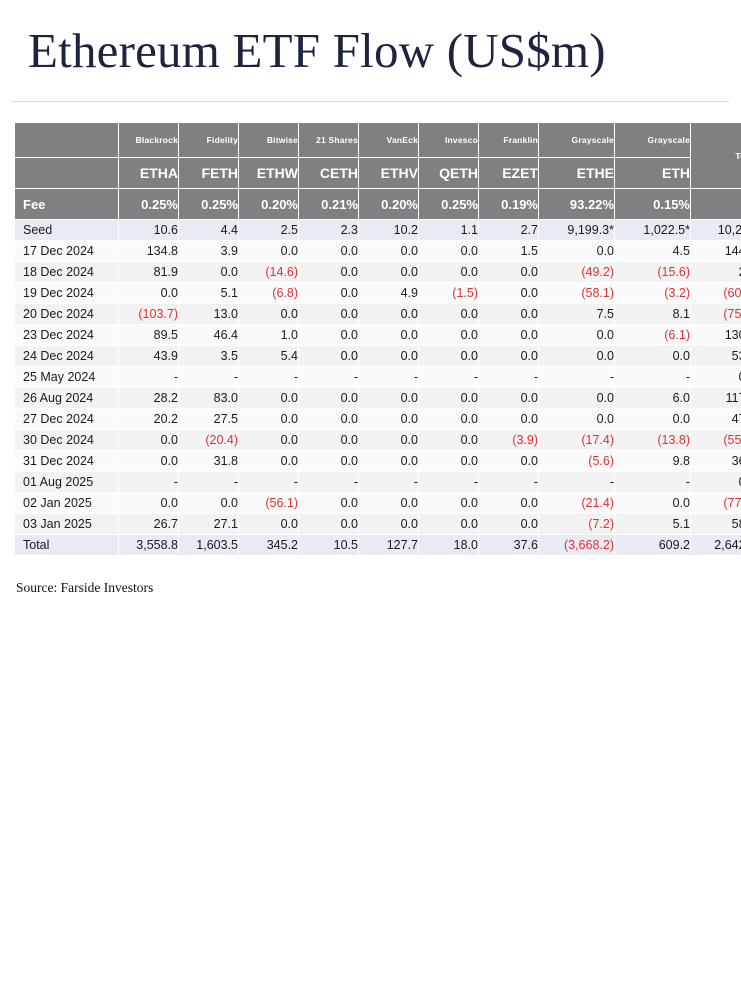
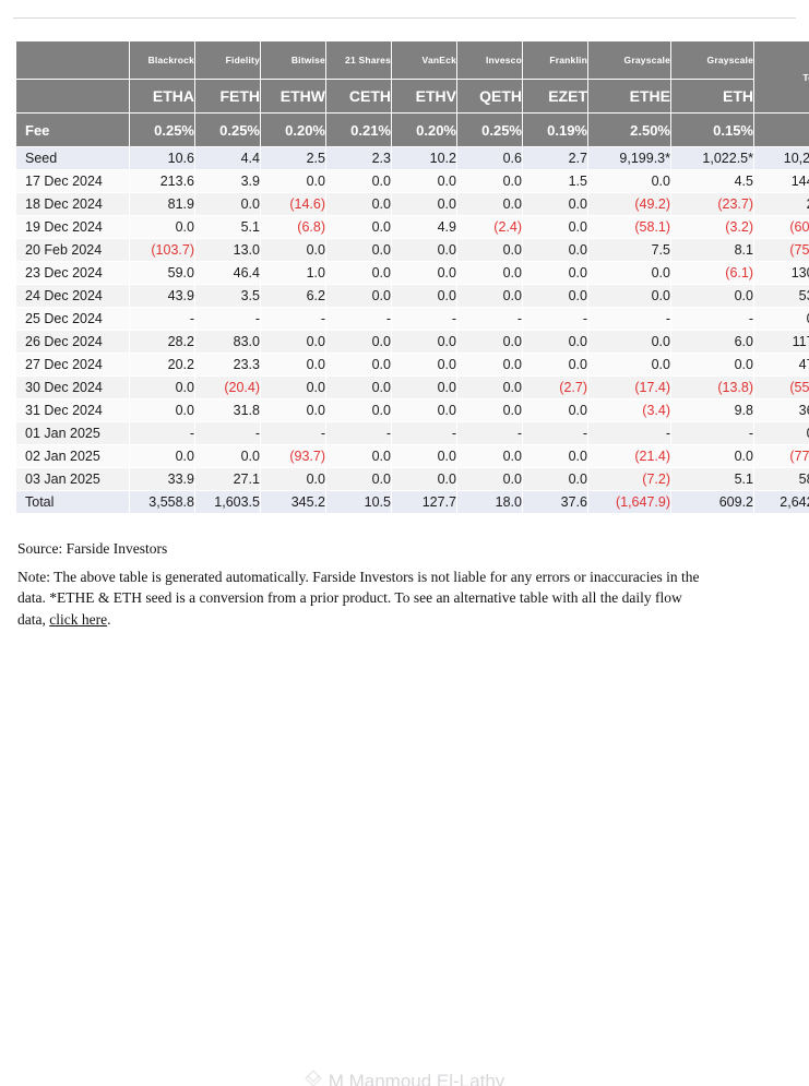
- Ethereum ETF Flow (US$m)
  	Blackrock	Fidelity	Bitwise	21 Shares	VanEck	Invesco	Franklin	Grayscale	Grayscale	T
  	ETHA	FETH	ETHW	CETH	ETHV	QETH	EZET	ETHE	ETH
- Fee	0.25%	0.25%	0.20%	0.21%	0.20%	0.25%	0.19%	93.22%	0.15%
+ Fee	0.25%	0.25%	0.20%	0.21%	0.20%	0.25%	0.19%	2.50%	0.15%
- Seed	10.6	4.4	2.5	2.3	10.2	1.1	2.7	9,199.3*	1,022.5*	10,2
+ Seed	10.6	4.4	2.5	2.3	10.2	0.6	2.7	9,199.3*	1,022.5*	10,2
- 17 Dec 2024	134.8	3.9	0.0	0.0	0.0	0.0	1.5	0.0	4.5	14
+ 17 Dec 2024	213.6	3.9	0.0	0.0	0.0	0.0	1.5	0.0	4.5	14
- 18 Dec 2024	81.9	0.0	(14.6)	0.0	0.0	0.0	0.0	(49.2)	(15.6)
+ 18 Dec 2024	81.9	0.0	(14.6)	0.0	0.0	0.0	0.0	(49.2)	(23.7)
- 19 Dec 2024	0.0	5.1	(6.8)	0.0	4.9	(1.5)	0.0	(58.1)	(3.2)	(60
+ 19 Dec 2024	0.0	5.1	(6.8)	0.0	4.9	(2.4)	0.0	(58.1)	(3.2)	(60
- 20 Dec 2024	(103.7)	13.0	0.0	0.0	0.0	0.0	0.0	7.5	8.1	(75
+ 20 Feb 2024	(103.7)	13.0	0.0	0.0	0.0	0.0	0.0	7.5	8.1	(75
- 23 Dec 2024	89.5	46.4	1.0	0.0	0.0	0.0	0.0	0.0	(6.1)	13
+ 23 Dec 2024	59.0	46.4	1.0	0.0	0.0	0.0	0.0	0.0	(6.1)	13
- 24 Dec 2024	43.9	3.5	5.4	0.0	0.0	0.0	0.0	0.0	0.0	5
+ 24 Dec 2024	43.9	3.5	6.2	0.0	0.0	0.0	0.0	0.0	0.0	5
- 25 May 2024	-	-	-	-	-	-	-	-	-
+ 25 Dec 2024	-	-	-	-	-	-	-	-	-
- 26 Aug 2024	28.2	83.0	0.0	0.0	0.0	0.0	0.0	0.0	6.0	11
+ 26 Dec 2024	28.2	83.0	0.0	0.0	0.0	0.0	0.0	0.0	6.0	11
- 27 Dec 2024	20.2	27.5	0.0	0.0	0.0	0.0	0.0	0.0	0.0	4
+ 27 Dec 2024	20.2	23.3	0.0	0.0	0.0	0.0	0.0	0.0	0.0	4
- 30 Dec 2024	0.0	(20.4)	0.0	0.0	0.0	0.0	(3.9)	(17.4)	(13.8)	(55
+ 30 Dec 2024	0.0	(20.4)	0.0	0.0	0.0	0.0	(2.7)	(17.4)	(13.8)	(55
- 31 Dec 2024	0.0	31.8	0.0	0.0	0.0	0.0	0.0	(5.6)	9.8	3
+ 31 Dec 2024	0.0	31.8	0.0	0.0	0.0	0.0	0.0	(3.4)	9.8	3
- 01 Aug 2025	-	-	-	-	-	-	-	-	-
+ 01 Jan 2025	-	-	-	-	-	-	-	-	-
- 02 Jan 2025	0.0	0.0	(56.1)	0.0	0.0	0.0	0.0	(21.4)	0.0	(77
+ 02 Jan 2025	0.0	0.0	(93.7)	0.0	0.0	0.0	0.0	(21.4)	0.0	(77
- 03 Jan 2025	26.7	27.1	0.0	0.0	0.0	0.0	0.0	(7.2)	5.1	5
+ 03 Jan 2025	33.9	27.1	0.0	0.0	0.0	0.0	0.0	(7.2)	5.1	5
- Total	3,558.8	1,603.5	345.2	10.5	127.7	18.0	37.6	(3,668.2)	609.2	2,64
+ Total	3,558.8	1,603.5	345.2	10.5	127.7	18.0	37.6	(1,647.9)	609.2	2,64
  Source: Farside Investors
+ Note: The above table is generated automatically. Farside Investors is not liable for any errors or inaccuracies in the
+ data. *ETHE & ETH seed is a conversion from a prior product. To see an alternative table with all the daily flow
+ data, click here.
+ M Manmoud El-Lathy
